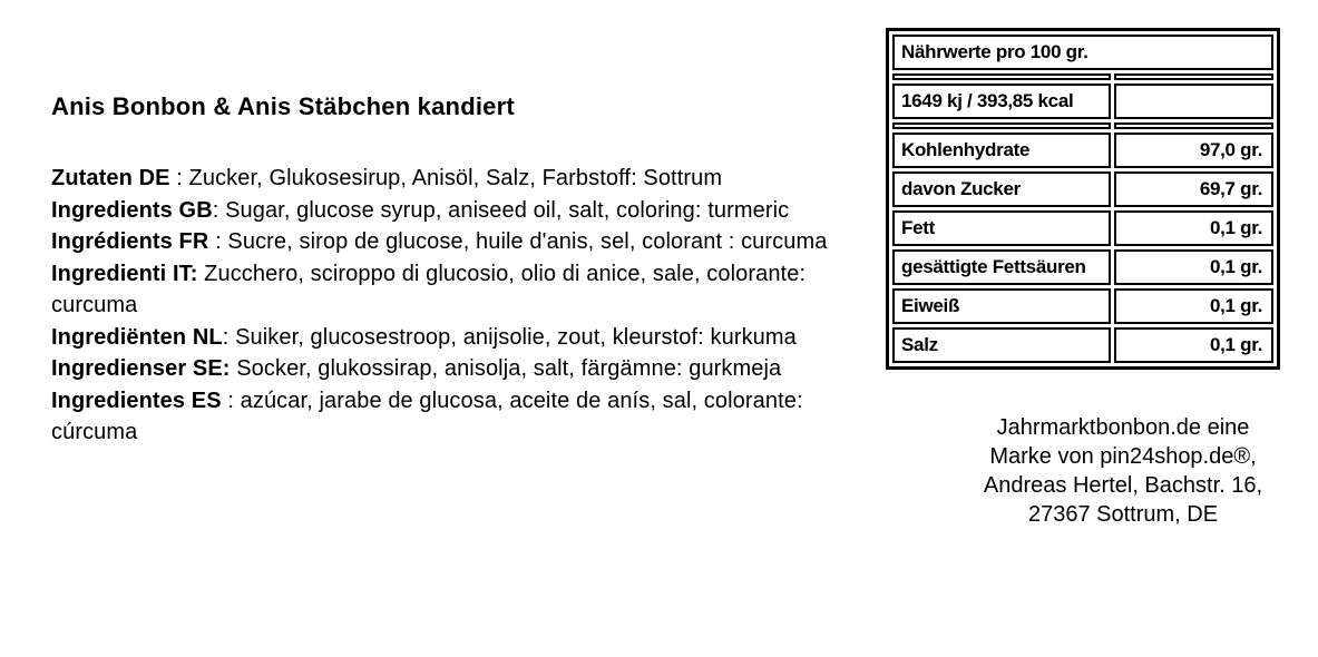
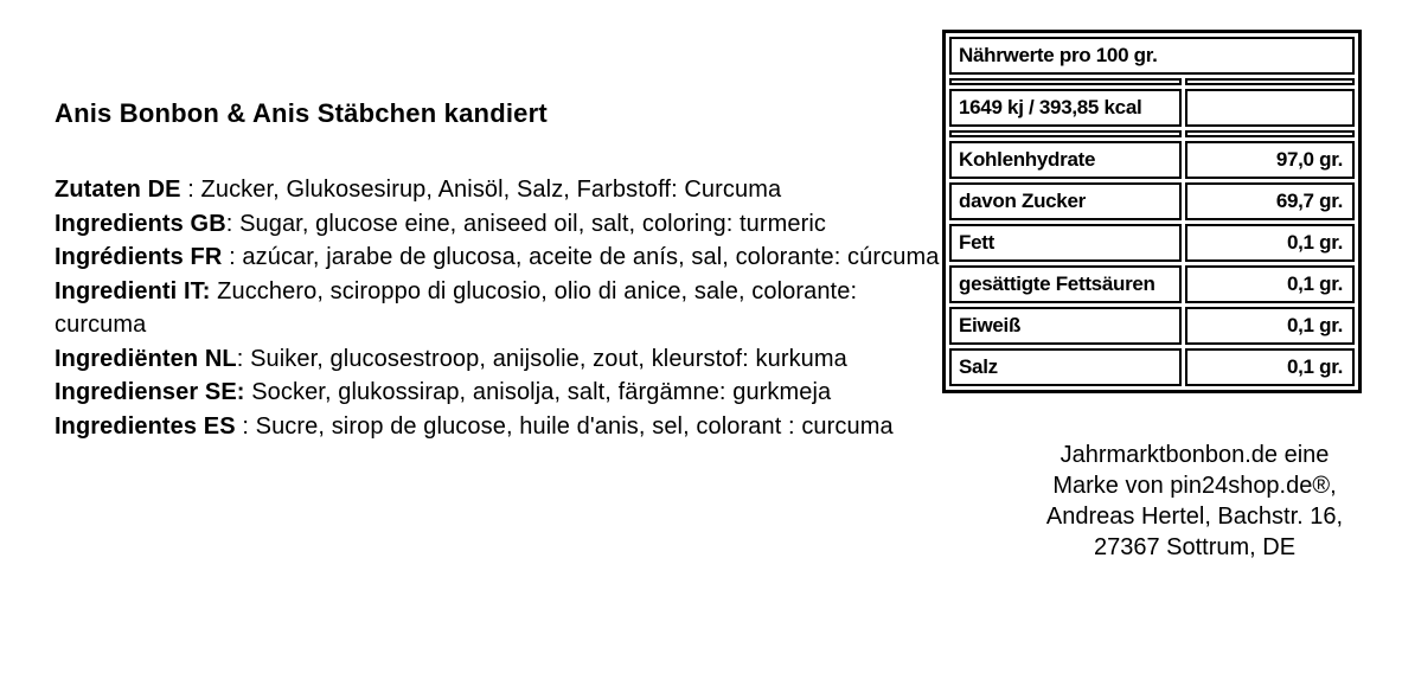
  Anis Bonbon & Anis Stäbchen kandiert
- Zutaten DE : Zucker, Glukosesirup, Anisöl, Salz, Farbstoff: Sottrum
+ Zutaten DE : Zucker, Glukosesirup, Anisöl, Salz, Farbstoff: Curcuma
- Ingredients GB: Sugar, glucose syrup, aniseed oil, salt, coloring: turmeric
+ Ingredients GB: Sugar, glucose eine, aniseed oil, salt, coloring: turmeric
- Ingrédients FR : Sucre, sirop de glucose, huile d'anis, sel, colorant : curcuma
+ Ingrédients FR : azúcar, jarabe de glucosa, aceite de anís, sal, colorante: cúrcuma
  Ingredienti IT: Zucchero, sciroppo di glucosio, olio di anice, sale, colorante: curcuma
  Ingrediënten NL: Suiker, glucosestroop, anijsolie, zout, kleurstof: kurkuma
  Ingredienser SE: Socker, glukossirap, anisolja, salt, färgämne: gurkmeja
- Ingredientes ES : azúcar, jarabe de glucosa, aceite de anís, sal, colorante: cúrcuma
+ Ingredientes ES : Sucre, sirop de glucose, huile d'anis, sel, colorant : curcuma
  Nährwerte pro 100 gr.
  1649 kj / 393,85 kcal
  Kohlenhydrate	97,0 gr.
  davon Zucker	69,7 gr.
  Fett	0,1 gr.
  gesättigte Fettsäuren	0,1 gr.
  Eiweiß	0,1 gr.
  Salz	0,1 gr.
  Jahrmarktbonbon.de eine
  Marke von pin24shop.de®,
  Andreas Hertel, Bachstr. 16,
  27367 Sottrum, DE
